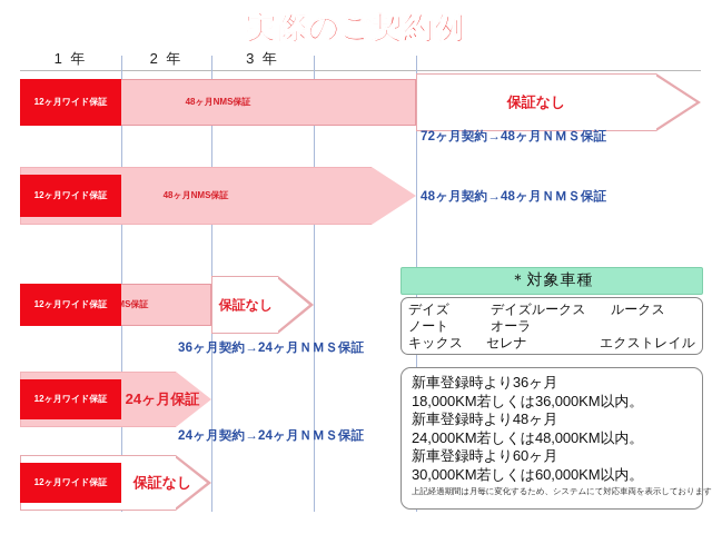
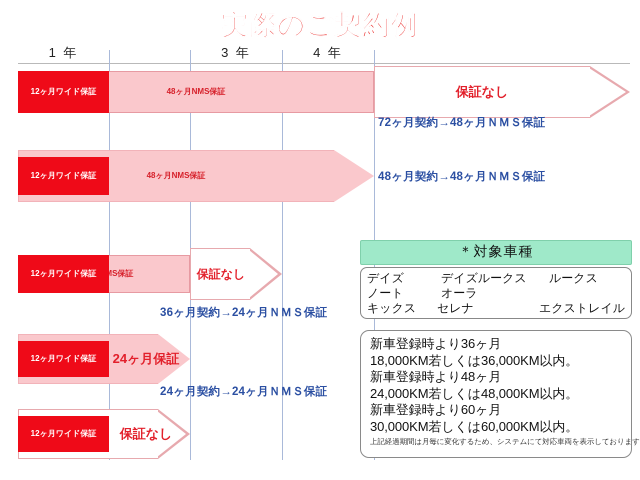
  実際のご契約例
  1 年
- 2 年
  3 年
+ 4 年
  48ヶ月NMS保証
  12ヶ月ワイド保証
  保証なし
  72ヶ月契約→48ヶ月ＮＭＳ保証
  48ヶ月NMS保証
  12ヶ月ワイド保証
  48ヶ月契約→48ヶ月ＮＭＳ保証
  保証なし
  12ヶ月ワイド保証
  36ヶ月契約→24ヶ月ＮＭＳ保証
  24ヶ月保証
  12ヶ月ワイド保証
  24ヶ月契約→24ヶ月ＮＭＳ保証
  保証なし
  12ヶ月ワイド保証
  ＊対象車種
  デイズ
  デイズルークス
  ルークス
  ノート
  オーラ
  キックス
  セレナ
  エクストレイル
  新車登録時より36ヶ月
  18,000KM若しくは36,000KM以内。
  新車登録時より48ヶ月
  24,000KM若しくは48,000KM以内。
  新車登録時より60ヶ月
  30,000KM若しくは60,000KM以内。
  上記経過期間は月毎に変化するため、システムにて対応車両を表示しております
